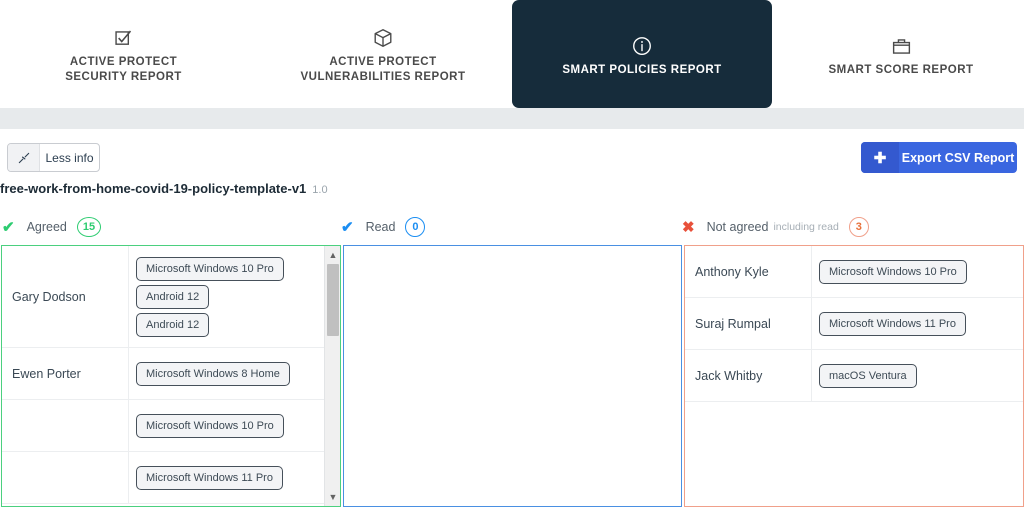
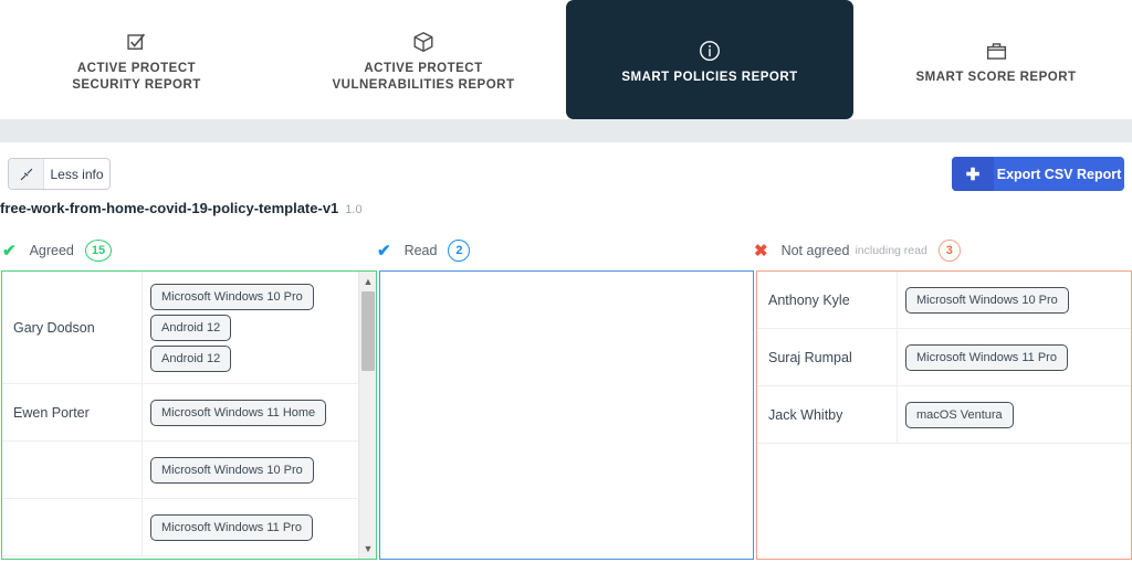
  ACTIVE PROTECT
  SECURITY REPORT
  ACTIVE PROTECT
  VULNERABILITIES REPORT
  SMART POLICIES REPORT
  SMART SCORE REPORT
  Less info
  ✚
  Export CSV Report
  free-work-from-home-covid-19-policy-template-v1 1.0
  ✔
  Agreed
  15
  ✔
  Read
- 0
+ 2
  ✖
  Not agreed
  including read
  3
  Gary Dodson
  Microsoft Windows 10 Pro
  Android 12
  Android 12
  Ewen Porter
- Microsoft Windows 8 Home
+ Microsoft Windows 11 Home
  Microsoft Windows 10 Pro
  Microsoft Windows 11 Pro
  ▲
  ▼
  Anthony Kyle
  Microsoft Windows 10 Pro
  Suraj Rumpal
  Microsoft Windows 11 Pro
  Jack Whitby
  macOS Ventura
